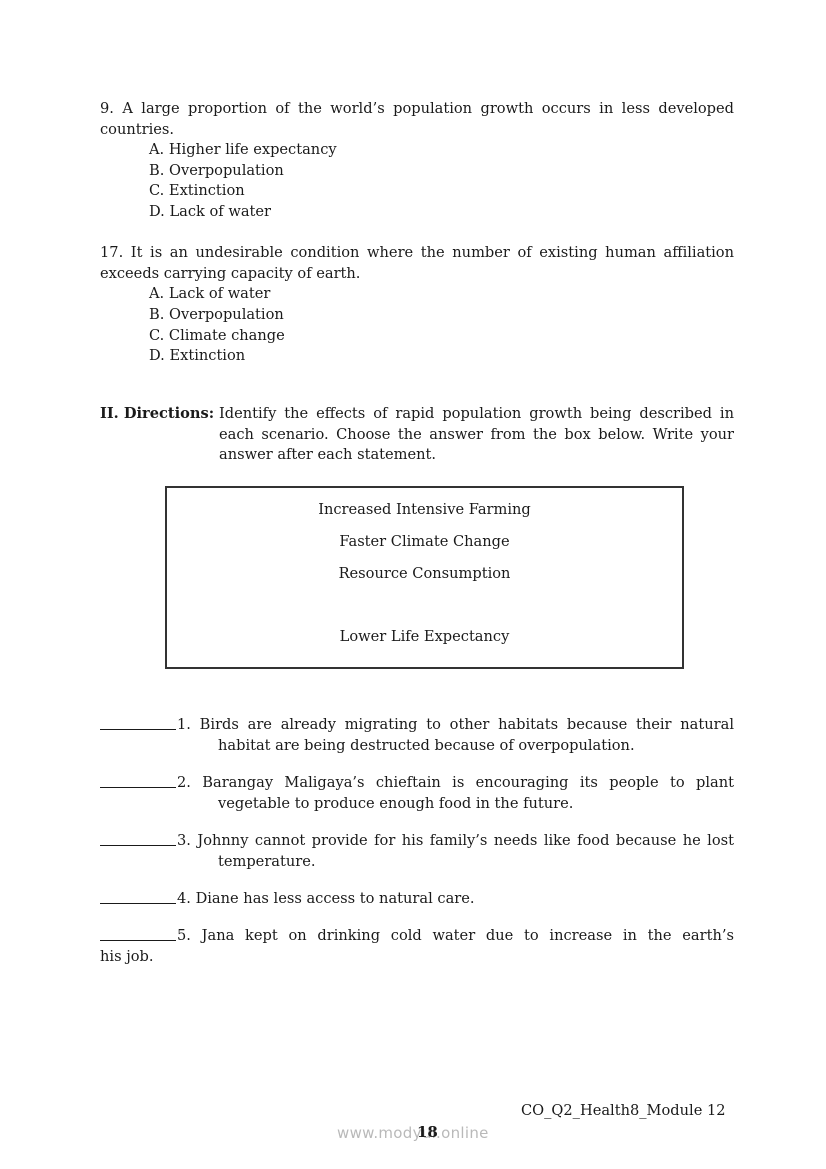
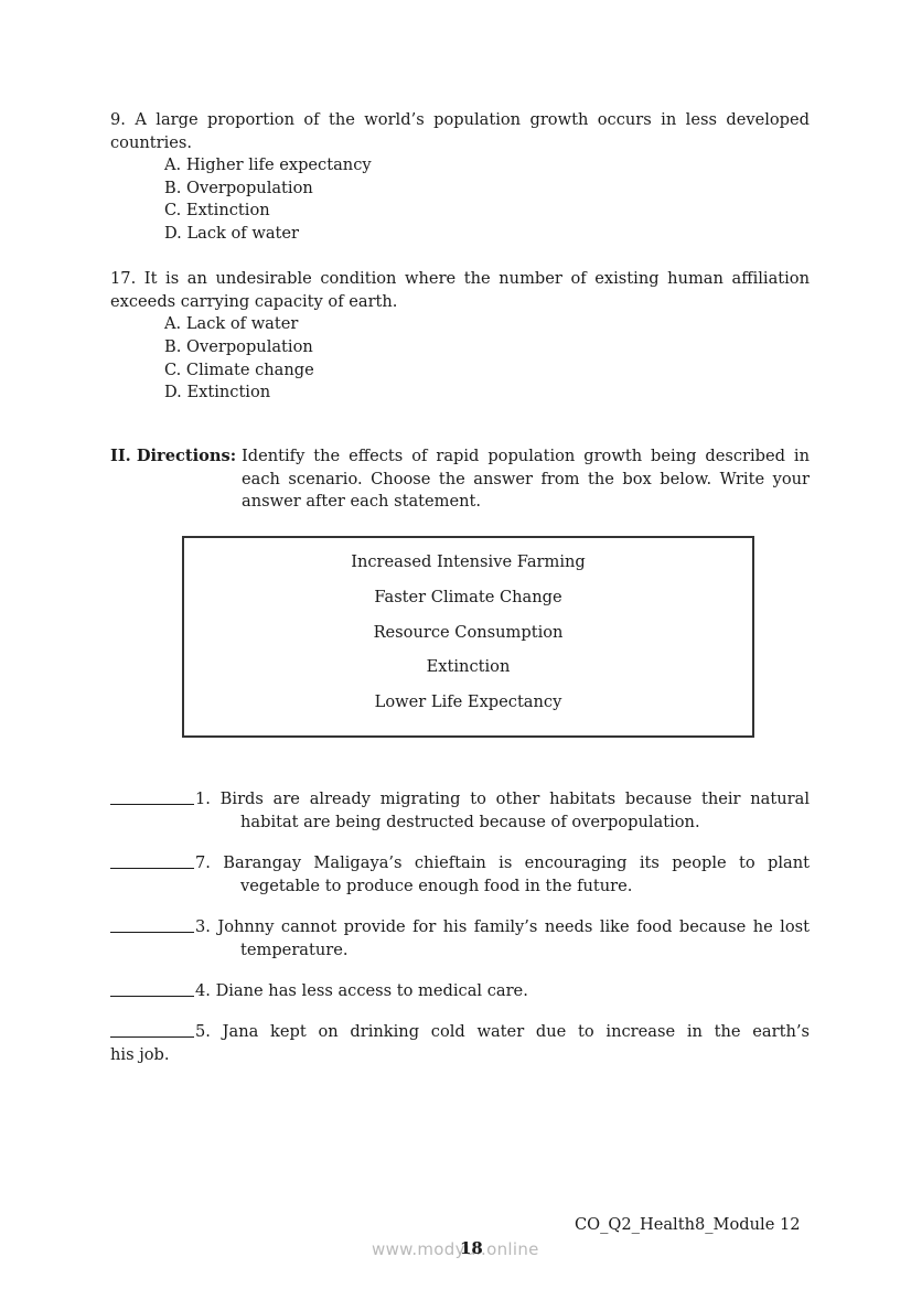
  9. A large proportion of the world’s population growth occurs in less developed countries.
  A. Higher life expectancy
  B. Overpopulation
  C. Extinction
  D. Lack of water
  17. It is an undesirable condition where the number of existing human affiliation exceeds carrying capacity of earth.
  A. Lack of water
  B. Overpopulation
  C. Climate change
  D. Extinction
  II. Directions:
  Identify the effects of rapid population growth being described in each scenario. Choose the answer from the box below. Write your answer after each statement.
  Increased Intensive Farming
  Faster Climate Change
  Resource Consumption
+ Extinction
  Lower Life Expectancy
  1. Birds are already migrating to other habitats because their natural
  habitat are being destructed because of overpopulation.
- 2. Barangay Maligaya’s chieftain is encouraging its people to plant
+ 7. Barangay Maligaya’s chieftain is encouraging its people to plant
  vegetable to produce enough food in the future.
  3. Johnny cannot provide for his family’s needs like food because he lost
  temperature.
- 4. Diane has less access to natural care.
+ 4. Diane has less access to medical care.
  5. Jana kept on drinking cold water due to increase in the earth’s
  his job.
  CO_Q2_Health8_Module 12
  www.modyul.online
  18
